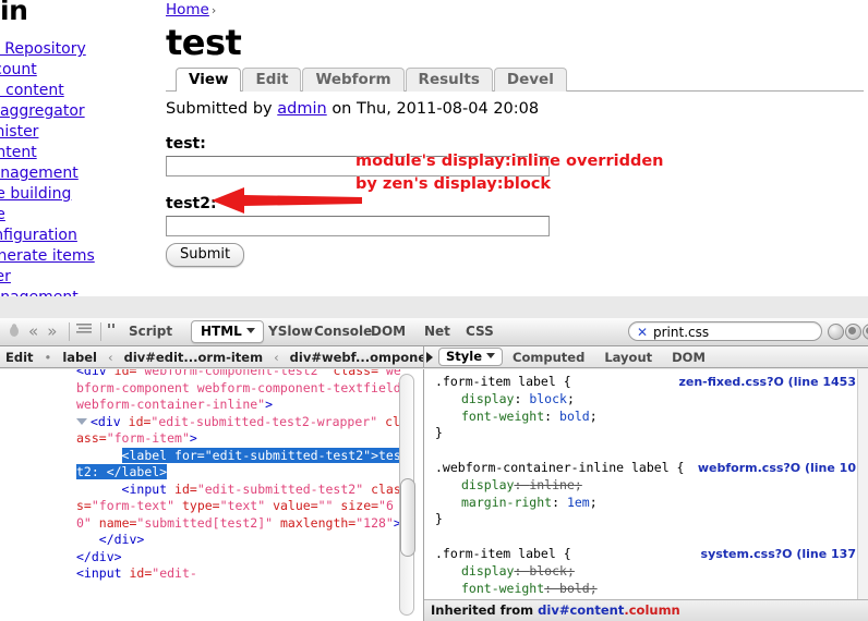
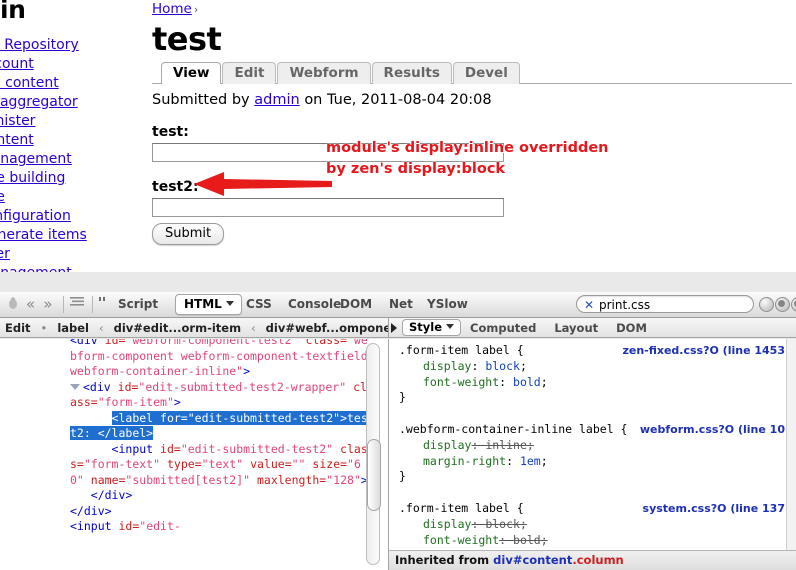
  in
  Repository
  content
  aggregator
  ntent
  nagement
  e building
  figuration
  nerate items
  Home ›
  test
  View Edit Webform Results Devel
- Submitted by admin on Thu, 2011-08-04 20:08
+ Submitted by admin on Tue, 2011-08-04 20:08
  test:
  test2:
  Submit
  module's display:inline overridden
  by zen's display:block
  «
  »
  Script
  HTML
- YSlow
+ CSS
  Console
  DOM
  Net
- CSS
+ YSlow
  ✕
  print.css
  Edit
  •
  label
  ‹
  div#edit...orm-item
  ‹
  div#webf...ompon
  Style
  Computed
  Layout
  DOM
  <div id="webform-component-test2" class="webform-component webform-component-textfield webform-container-inline"> <div id="edit-submitted-test2-wrapper" class="form-item"> <label for="edit-submitted-test2">test2: </label> <input id="edit-submitted-test2" class="form-text" type="text" value="" size="60" name="submitted[test2]" maxlength="128"> </div> </div> <input id="edit-
  .form-item label {
  zen-fixed.css?O (line 1453
  display: block;
  font-weight: bold;
  }
  .webform-container-inline label {
  webform.css?O (line 10
  display: inline;
  margin-right: 1em;
  }
  .form-item label {
  system.css?O (line 137
  display: block;
  font-weight: bold;
  Inherited from
  div#content
  .column
